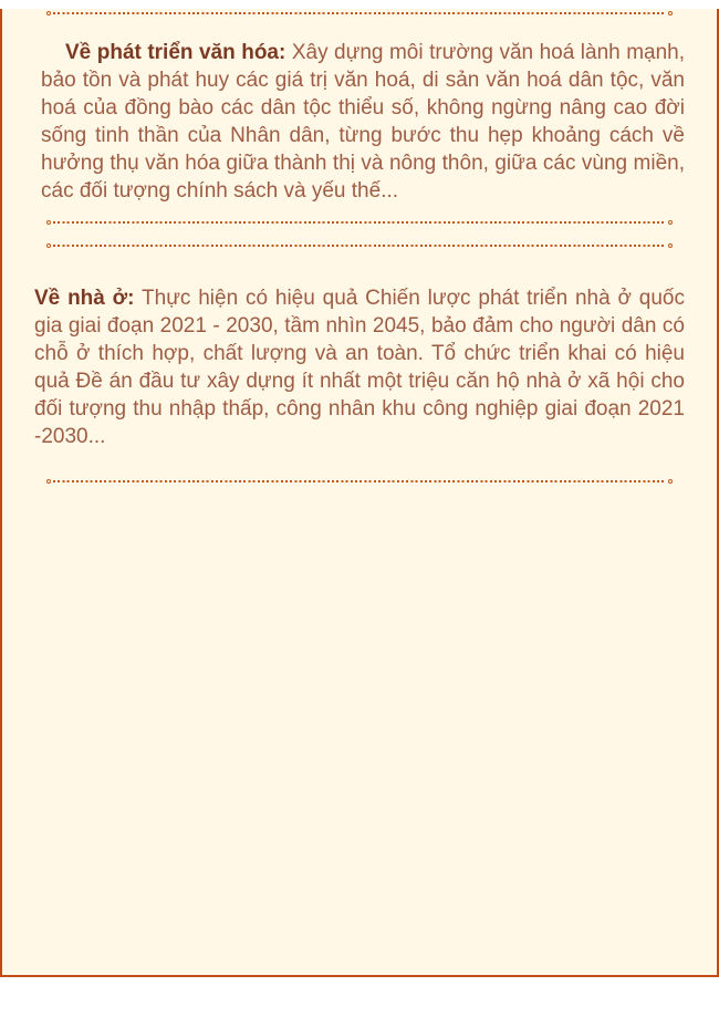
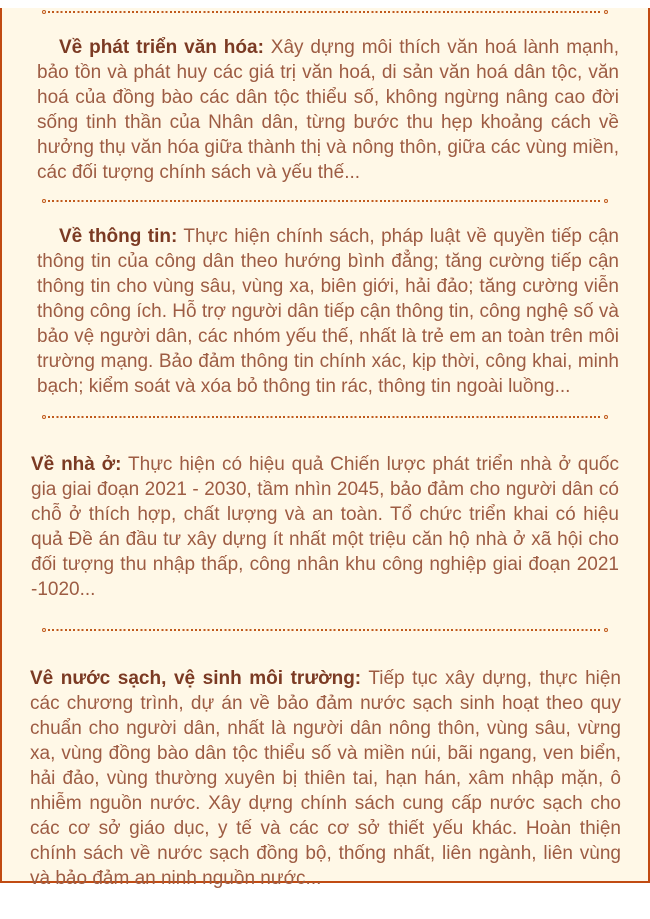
- Về phát triển văn hóa: Xây dựng môi trường văn hoá lành mạnh, bảo tồn và phát huy các giá trị văn hoá, di sản văn hoá dân tộc, văn hoá của đồng bào các dân tộc thiểu số, không ngừng nâng cao đời sống tinh thần của Nhân dân, từng bước thu hẹp khoảng cách về hưởng thụ văn hóa giữa thành thị và nông thôn, giữa các vùng miền, các đối tượng chính sách và yếu thế...
+ Về phát triển văn hóa: Xây dựng môi thích văn hoá lành mạnh, bảo tồn và phát huy các giá trị văn hoá, di sản văn hoá dân tộc, văn hoá của đồng bào các dân tộc thiểu số, không ngừng nâng cao đời sống tinh thần của Nhân dân, từng bước thu hẹp khoảng cách về hưởng thụ văn hóa giữa thành thị và nông thôn, giữa các vùng miền, các đối tượng chính sách và yếu thế...
+ Về thông tin: Thực hiện chính sách, pháp luật về quyền tiếp cận thông tin của công dân theo hướng bình đẳng; tăng cường tiếp cận thông tin cho vùng sâu, vùng xa, biên giới, hải đảo; tăng cường viễn thông công ích. Hỗ trợ người dân tiếp cận thông tin, công nghệ số và bảo vệ người dân, các nhóm yếu thế, nhất là trẻ em an toàn trên môi trường mạng. Bảo đảm thông tin chính xác, kịp thời, công khai, minh bạch; kiểm soát và xóa bỏ thông tin rác, thông tin ngoài luồng...
- Về nhà ở: Thực hiện có hiệu quả Chiến lược phát triển nhà ở quốc gia giai đoạn 2021 - 2030, tầm nhìn 2045, bảo đảm cho người dân có chỗ ở thích hợp, chất lượng và an toàn. Tổ chức triển khai có hiệu quả Đề án đầu tư xây dựng ít nhất một triệu căn hộ nhà ở xã hội cho đối tượng thu nhập thấp, công nhân khu công nghiệp giai đoạn 2021 -2030...
+ Về nhà ở: Thực hiện có hiệu quả Chiến lược phát triển nhà ở quốc gia giai đoạn 2021 - 2030, tầm nhìn 2045, bảo đảm cho người dân có chỗ ở thích hợp, chất lượng và an toàn. Tổ chức triển khai có hiệu quả Đề án đầu tư xây dựng ít nhất một triệu căn hộ nhà ở xã hội cho đối tượng thu nhập thấp, công nhân khu công nghiệp giai đoạn 2021 -1020...
+ Vê nước sạch, vệ sinh môi trường: Tiếp tục xây dựng, thực hiện các chương trình, dự án về bảo đảm nước sạch sinh hoạt theo quy chuẩn cho người dân, nhất là người dân nông thôn, vùng sâu, vừng xa, vùng đồng bào dân tộc thiểu số và miền núi, bãi ngang, ven biển, hải đảo, vùng thường xuyên bị thiên tai, hạn hán, xâm nhập mặn, ô nhiễm nguồn nước. Xây dựng chính sách cung cấp nước sạch cho các cơ sở giáo dục, y tế và các cơ sở thiết yếu khác. Hoàn thiện chính sách về nước sạch đồng bộ, thống nhất, liên ngành, liên vùng và bảo đảm an ninh nguồn nước...
